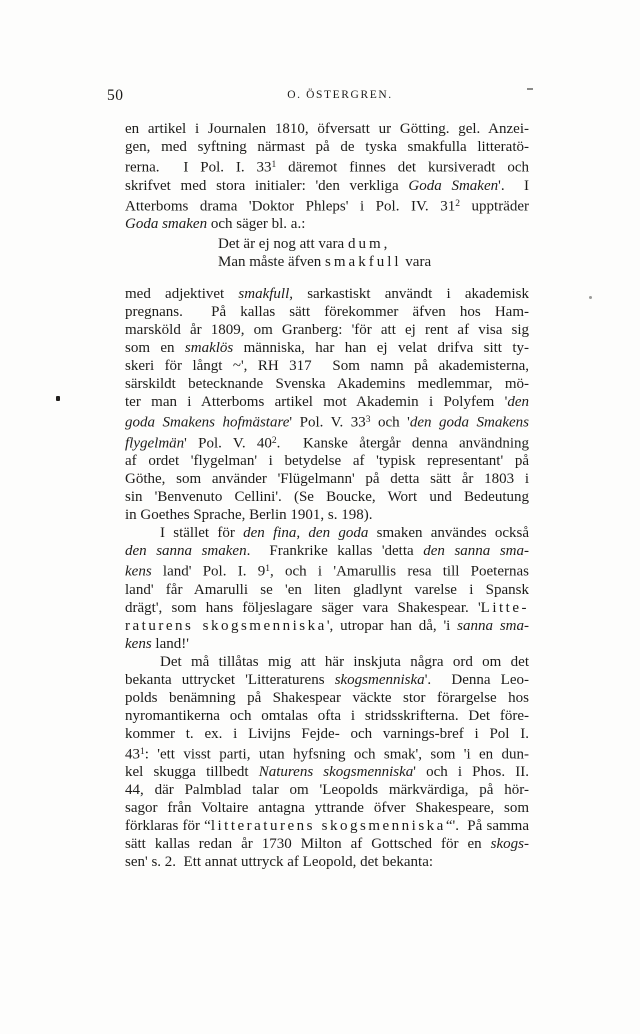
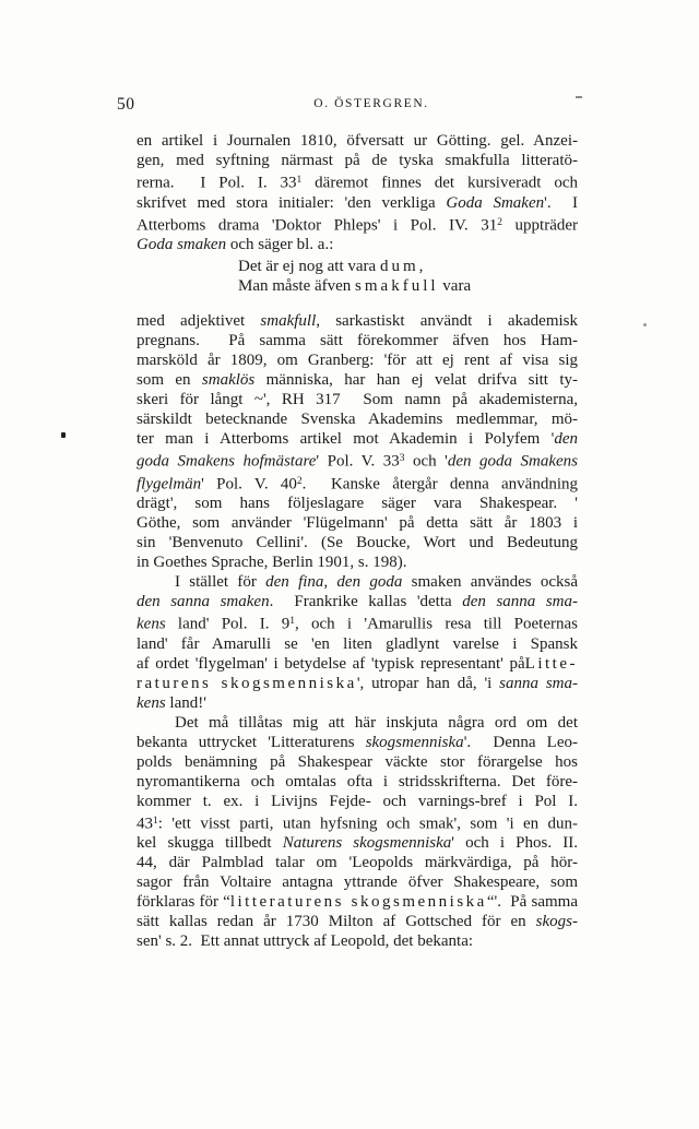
  50
  O. ÖSTERGREN.
  en artikel i Journalen 1810, öfversatt ur Götting. gel. Anzei-
  gen, med syftning närmast på de tyska smakfulla litteratö-
  rerna. I Pol. I. 331 däremot finnes det kursiveradt och
  skrifvet med stora initialer: 'den verkliga Goda Smaken'. I
  Atterboms drama 'Doktor Phleps' i Pol. IV. 312 uppträder
  Goda smaken och säger bl. a.:
  Det är ej nog att vara dum,
  Man måste äfven smakfull vara
  med adjektivet smakfull, sarkastiskt användt i akademisk
- pregnans. På kallas sätt förekommer äfven hos Ham-
+ pregnans. På samma sätt förekommer äfven hos Ham-
  marsköld år 1809, om Granberg: 'för att ej rent af visa sig
  som en smaklös människa, har han ej velat drifva sitt ty-
  skeri för långt ~', RH 317 Som namn på akademisterna,
  särskildt betecknande Svenska Akademins medlemmar, mö-
  ter man i Atterboms artikel mot Akademin i Polyfem 'den
  goda Smakens hofmästare' Pol. V. 333 och 'den goda Smakens
  flygelmän' Pol. V. 402. Kanske återgår denna användning
- af ordet 'flygelman' i betydelse af 'typisk representant' på
+ drägt', som hans följeslagare säger vara Shakespear. '
  Göthe, som använder 'Flügelmann' på detta sätt år 1803 i
  sin 'Benvenuto Cellini'. (Se Boucke, Wort und Bedeutung
  in Goethes Sprache, Berlin 1901, s. 198).
  I stället för den fina, den goda smaken användes också
  den sanna smaken. Frankrike kallas 'detta den sanna sma-
  kens land' Pol. I. 91, och i 'Amarullis resa till Poeternas
  land' får Amarulli se 'en liten gladlynt varelse i Spansk
- drägt', som hans följeslagare säger vara Shakespear. 'Litte-
+ af ordet 'flygelman' i betydelse af 'typisk representant' påLitte-
  raturens skogsmenniska', utropar han då, 'i sanna sma-
  kens land!'
  Det må tillåtas mig att här inskjuta några ord om det
  bekanta uttrycket 'Litteraturens skogsmenniska'. Denna Leo-
  polds benämning på Shakespear väckte stor förargelse hos
  nyromantikerna och omtalas ofta i stridsskrifterna. Det före-
  kommer t. ex. i Livijns Fejde- och varnings-bref i Pol I.
  431: 'ett visst parti, utan hyfsning och smak', som 'i en dun-
  kel skugga tillbedt Naturens skogsmenniska' och i Phos. II.
  44, där Palmblad talar om 'Leopolds märkvärdiga, på hör-
  sagor från Voltaire antagna yttrande öfver Shakespeare, som
  förklaras för “litteraturens skogsmenniska“'. På samma
  sätt kallas redan år 1730 Milton af Gottsched för en skogs-
  sen' s. 2. Ett annat uttryck af Leopold, det bekanta:
